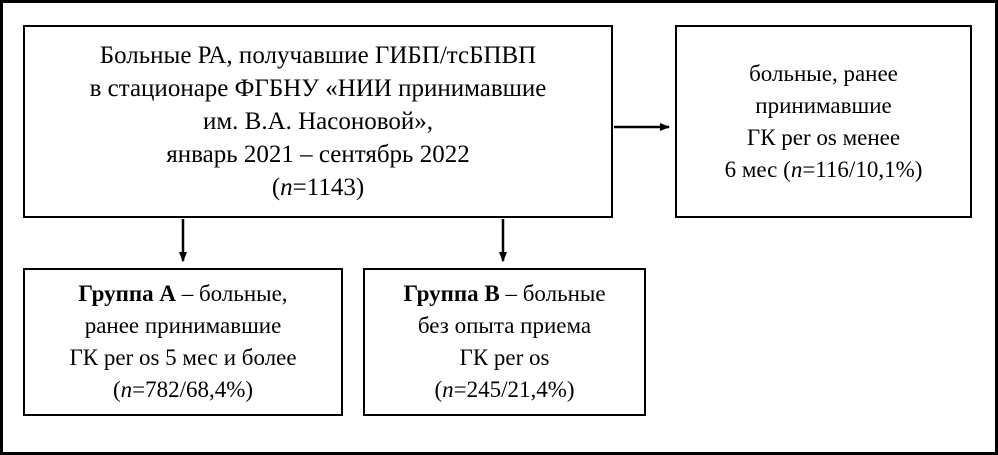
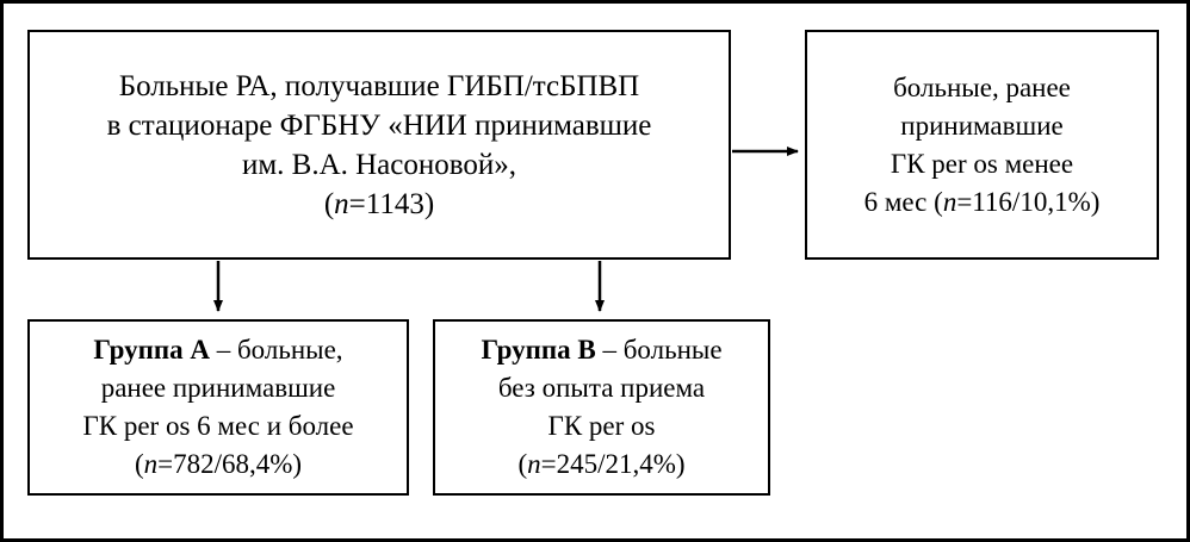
  Больные РА, получавшие ГИБП/тсБПВП
  в стационаре ФГБНУ «НИИ принимавшие
  им. В.А. Насоновой»,
- январь 2021 – сентябрь 2022
  (n=1143)
  больные, ранее
  принимавшие
  ГК per os менее
  6 мес (n=116/10,1%)
  Группа А – больные,
  ранее принимавшие
- ГК per os 5 мес и более
+ ГК per os 6 мес и более
  (n=782/68,4%)
  Группа В – больные
  без опыта приема
  ГК per os
  (n=245/21,4%)
